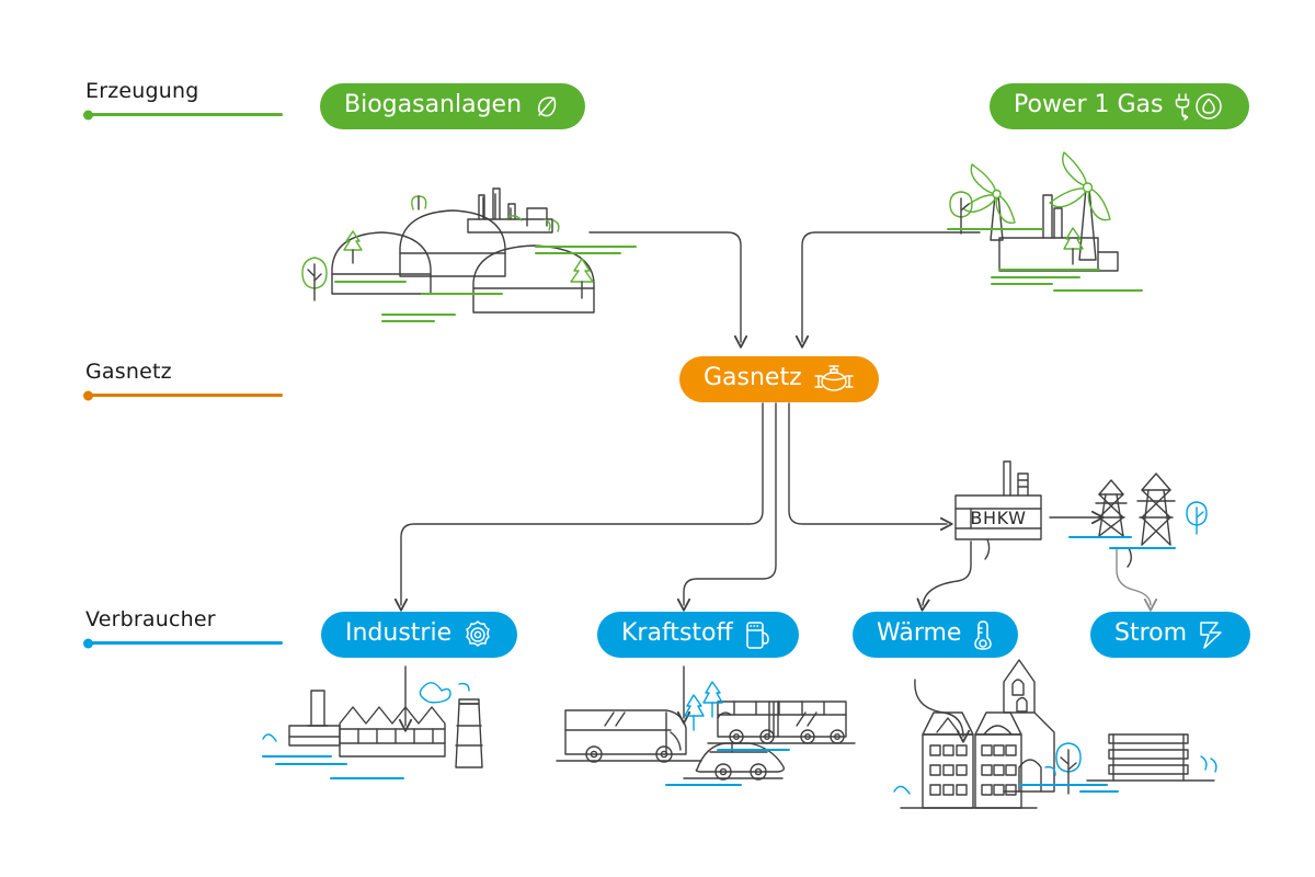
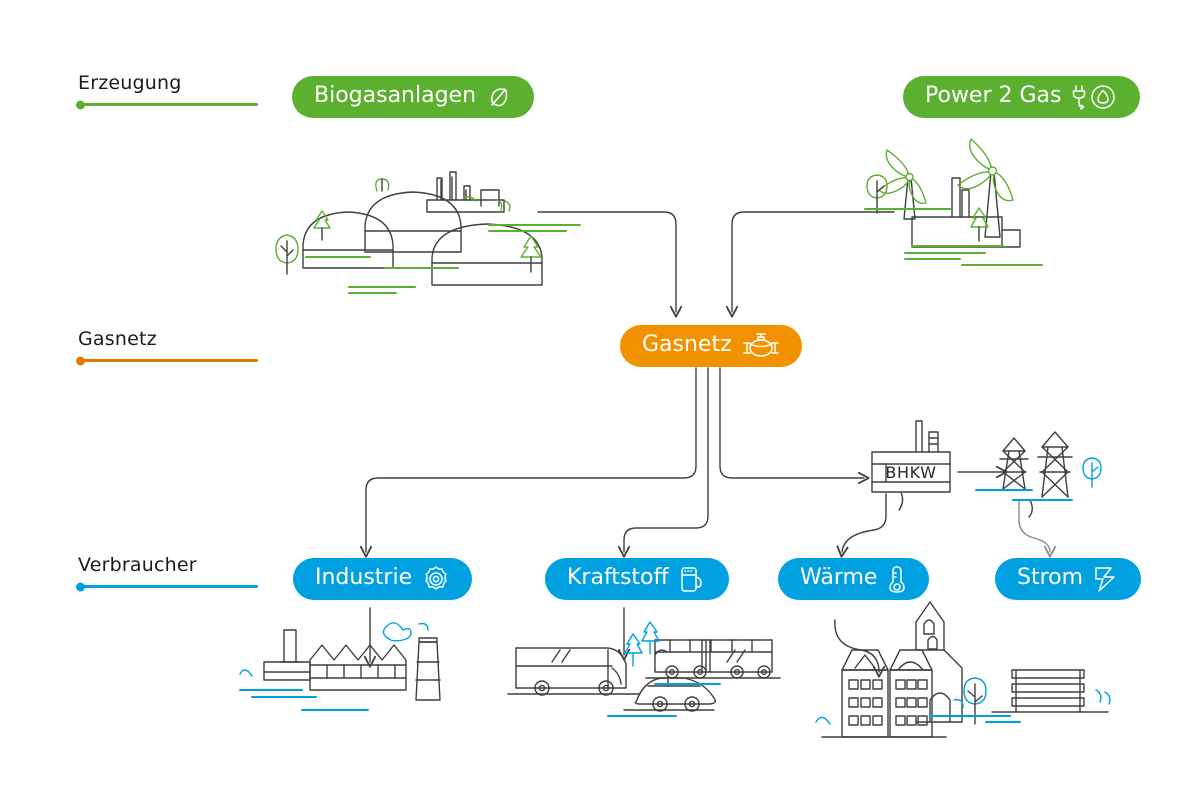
  Erzeugung
  Gasnetz
  Verbraucher
  Biogasanlagen
- Power 1 Gas
+ Power 2 Gas
  Gasnetz
  Industrie
  Kraftstoff
  Wärme
  Strom
  BHKW
